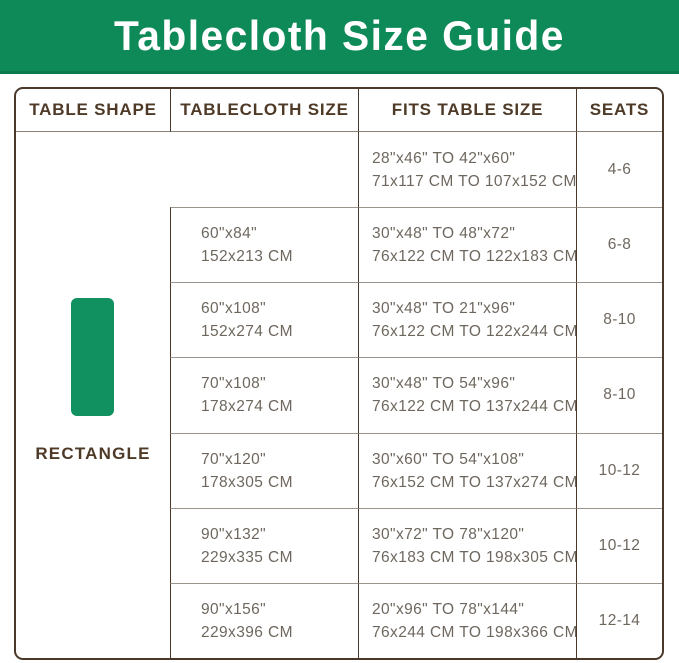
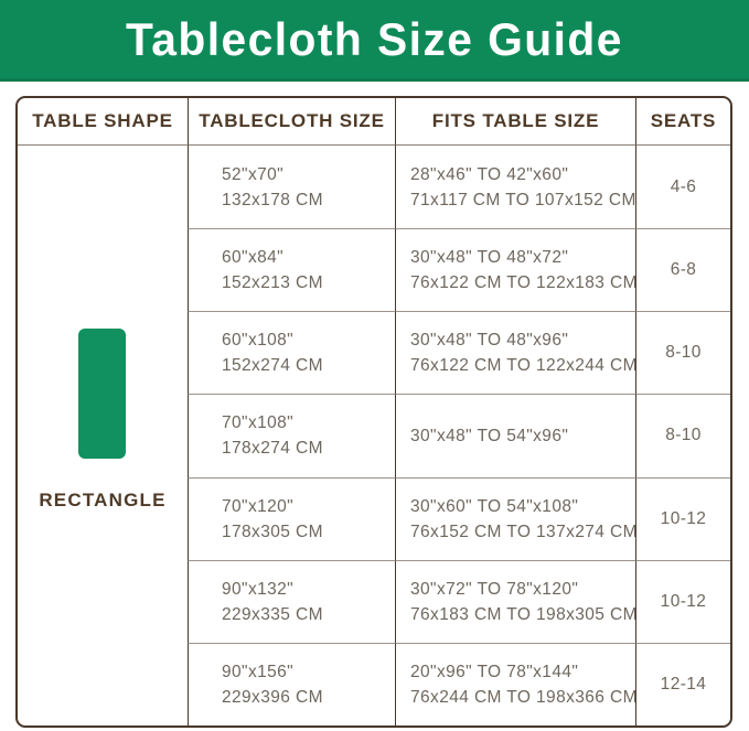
  Tablecloth Size Guide
  TABLE SHAPE
  TABLECLOTH SIZE
  FITS TABLE SIZE
  SEATS
  RECTANGLE
+ 52"x70"
+ 132x178 CM
  28"x46" TO 42"x60"
  71x117 CM TO 107x152 CM
  4-6
  60"x84"
  152x213 CM
  30"x48" TO 48"x72"
  76x122 CM TO 122x183 CM
  6-8
  60"x108"
  152x274 CM
- 30"x48" TO 21"x96"
+ 30"x48" TO 48"x96"
  76x122 CM TO 122x244 CM
  8-10
  70"x108"
  178x274 CM
  30"x48" TO 54"x96"
- 76x122 CM TO 137x244 CM
  8-10
  70"x120"
  178x305 CM
  30"x60" TO 54"x108"
  76x152 CM TO 137x274 CM
  10-12
  90"x132"
  229x335 CM
  30"x72" TO 78"x120"
  76x183 CM TO 198x305 CM
  10-12
  90"x156"
  229x396 CM
  20"x96" TO 78"x144"
  76x244 CM TO 198x366 CM
  12-14
